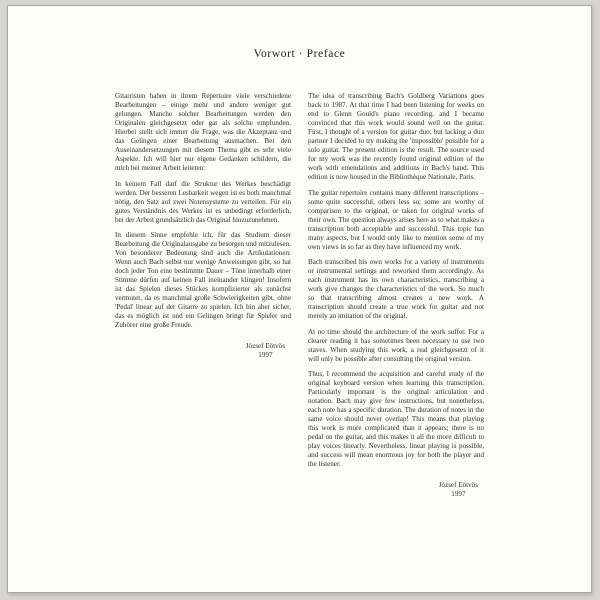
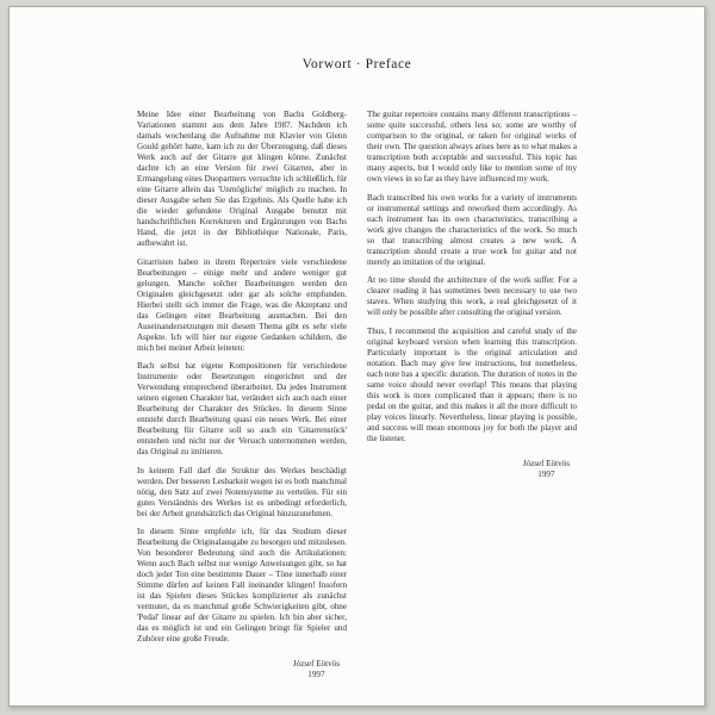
  Vorwort · Preface
+ Meine Idee einer Bearbeitung von Bachs Goldberg-Variationen stammt aus dem Jahre 1987. Nachdem ich damals wochenlang die Aufnahme mit Klavier von Glenn Gould gehört hatte, kam ich zu der Überzeugung, daß dieses Werk auch auf der Gitarre gut klingen könne. Zunächst dachte ich an eine Version für zwei Gitarren, aber in Ermangelung eines Duopartners versuchte ich schließlich, für eine Gitarre allein das 'Unmögliche' möglich zu machen. In dieser Ausgabe sehen Sie das Ergebnis. Als Quelle habe ich die wieder gefundene Original Ausgabe benutzt mit handschriftlichen Korrekturen und Ergänzungen von Bachs Hand, die jetzt in der Bibliothèque Nationale, Paris, aufbewahrt ist.
  Gitarristen haben in ihrem Repertoire viele verschiedene Bearbeitungen – einige mehr und andere weniger gut gelungen. Manche solcher Bearbeitungen werden den Originalen gleichgesetzt oder gar als solche empfunden. Hierbei stellt sich immer die Frage, was die Akzeptanz und das Gelingen einer Bearbeitung ausmachen. Bei den Auseinandersetzungen mit diesem Thema gibt es sehr viele Aspekte. Ich will hier nur eigene Gedanken schildern, die mich bei meiner Arbeit leiteten:
+ Bach selbst hat eigene Kompositionen für verschiedene Instrumente oder Besetzungen eingerichtet und der Verwendung entsprechend überarbeitet. Da jedes Instrument seinen eigenen Charakter hat, verändert sich auch nach einer Bearbeitung der Charakter des Stückes. In diesem Sinne entsteht durch Bearbeitung quasi ein neues Werk. Bei einer Bearbeitung für Gitarre soll so auch ein 'Gitarrenstück' entstehen und nicht nur der Versuch unternommen werden, das Original zu imitieren.
  In keinem Fall darf die Struktur des Werkes beschädigt werden. Der besseren Lesbarkeit wegen ist es both manchmal nötig, den Satz auf zwei Notensysteme zu verteilen. Für ein gutes Verständnis des Werkes ist es unbedingt erforderlich, bei der Arbeit grundsätzlich das Original hinzuzunehmen.
  In diesem Sinne empfehle ich, für das Studium dieser Bearbeitung die Originalausgabe zu besorgen und mitzulesen. Von besonderer Bedeutung sind auch die Artikulationen: Wenn auch Bach selbst nur wenige Anweisungen gibt, so hat doch jeder Ton eine bestimmte Dauer – Töne innerhalb einer Stimme dürfen auf keinen Fall ineinander klingen! Insofern ist das Spielen dieses Stückes komplizierter als zunächst vermutet, da es manchmal große Schwierigkeiten gibt, ohne 'Pedal' linear auf der Gitarre zu spielen. Ich bin aber sicher, das es möglich ist und ein Gelingen bringt für Spieler und Zuhörer eine große Freude.
  József Eötvös
  1997
- The idea of transcribing Bach's Goldberg Variations goes back to 1987. At that time I had been listening for weeks on end to Glenn Gould's piano recording, and I became convinced that this work would sound well on the guitar. First, I thought of a version for guitar duo, but lacking a duo partner I decided to try making the 'impossible' possible for a solo guitar. The present edition is the result. The source used for my work was the recently found original edition of the work with emendations and additions in Bach's hand. This edition is now housed in the Bibliothèque Nationale, Paris.
  The guitar repertoire contains many different transcriptions – some quite successful, others less so; some are worthy of comparison to the original, or taken for original works of their own. The question always arises here as to what makes a transcription both acceptable and successful. This topic has many aspects, but I would only like to mention some of my own views in so far as they have influenced my work.
  Bach transcribed his own works for a variety of instruments or instrumental settings and reworked them accordingly. As each instrument has its own characteristics, transcribing a work give changes the characteristics of the work. So much so that transcribing almost creates a new work. A transcription should create a true work for guitar and not merely an imitation of the original.
  At no time should the architecture of the work suffer. For a clearer reading it has sometimes been necessary to use two staves. When studying this work, a real gleichgesetzt of it will only be possible after consulting the original version.
  Thus, I recommend the acquisition and careful study of the original keyboard version when learning this transcription. Particularly important is the original articulation and notation. Bach may give few instructions, but nonetheless, each note has a specific duration. The duration of notes in the same voice should never overlap! This means that playing this work is more complicated than it appears; there is no pedal on the guitar, and this makes it all the more difficult to play voices linearly. Nevertheless, linear playing is possible, and success will mean enormous joy for both the player and the listener.
  József Eötvös
  1997
